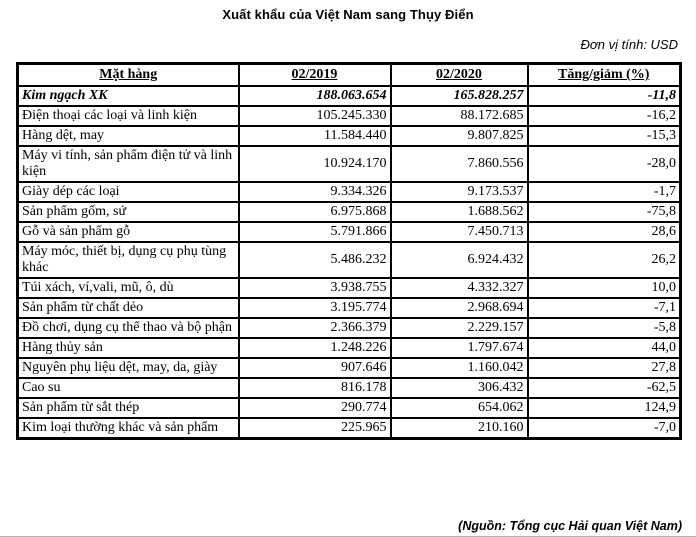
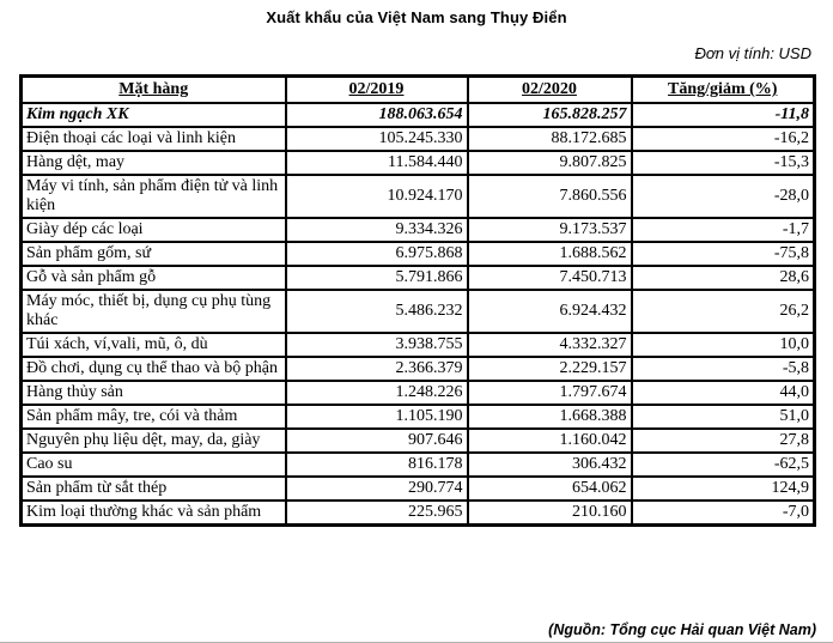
  Xuất khẩu của Việt Nam sang Thụy Điển
  Đơn vị tính: USD
  Mặt hàng	02/2019	02/2020	Tăng/giảm (%)
  Kim ngạch XK	188.063.654	165.828.257	-11,8
  Điện thoại các loại và linh kiện	105.245.330	88.172.685	-16,2
  Hàng dệt, may	11.584.440	9.807.825	-15,3
  Máy vi tính, sản phẩm điện tử và linh kiện	10.924.170	7.860.556	-28,0
  Giày dép các loại	9.334.326	9.173.537	-1,7
  Sản phẩm gốm, sứ	6.975.868	1.688.562	-75,8
  Gỗ và sản phẩm gỗ	5.791.866	7.450.713	28,6
  Máy móc, thiết bị, dụng cụ phụ tùng khác	5.486.232	6.924.432	26,2
  Túi xách, ví,vali, mũ, ô, dù	3.938.755	4.332.327	10,0
- Sản phẩm từ chất dẻo	3.195.774	2.968.694	-7,1
  Đồ chơi, dụng cụ thể thao và bộ phận	2.366.379	2.229.157	-5,8
  Hàng thủy sản	1.248.226	1.797.674	44,0
+ Sản phẩm mây, tre, cói và thảm	1.105.190	1.668.388	51,0
  Nguyên phụ liệu dệt, may, da, giày	907.646	1.160.042	27,8
  Cao su	816.178	306.432	-62,5
  Sản phẩm từ sắt thép	290.774	654.062	124,9
  Kim loại thường khác và sản phẩm	225.965	210.160	-7,0
  (Nguồn: Tổng cục Hải quan Việt Nam)
